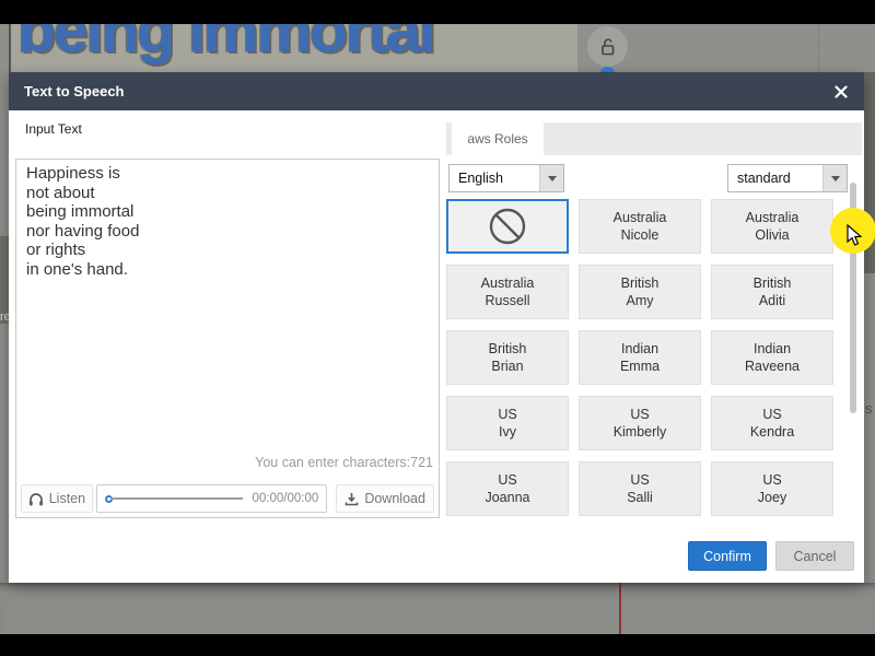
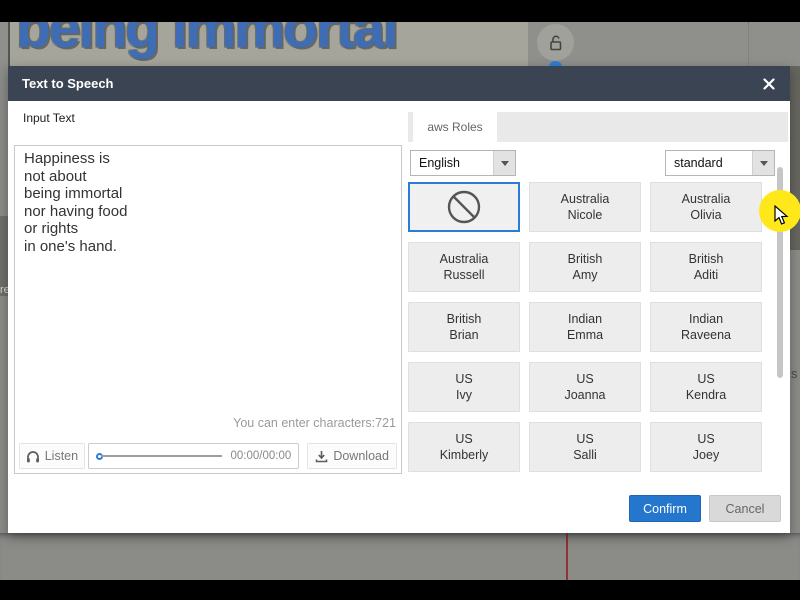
  being immortal
  re
  s
  Text to Speech
  Input Text
  Happiness is
  not about
  being immortal
  nor having food
  or rights
  in one's hand.
  You can enter characters:721
  Listen
  00:00/00:00
  Download
  aws Roles
  English
  standard
  Australia
  Nicole
  Australia
  Olivia
  Australia
  Russell
  British
  Amy
  British
  Aditi
  British
  Brian
  Indian
  Emma
  Indian
  Raveena
  US
  Ivy
  US
- Kimberly
+ Joanna
  US
  Kendra
  US
- Joanna
+ Kimberly
  US
  Salli
  US
  Joey
  Confirm
  Cancel
